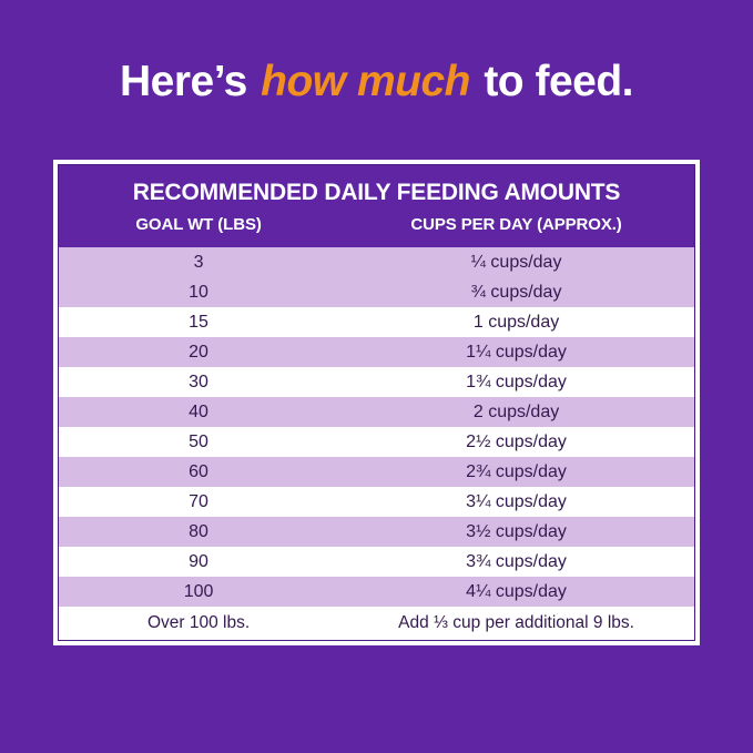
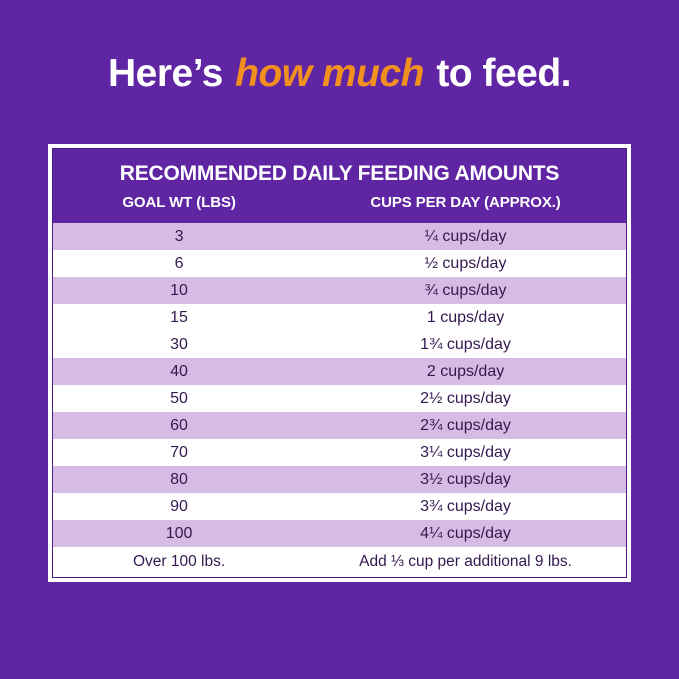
  Here’s how much to feed.
  RECOMMENDED DAILY FEEDING AMOUNTS
  GOAL WT (LBS)
  CUPS PER DAY (APPROX.)
  3
  ¼ cups/day
+ 6
+ ½ cups/day
  10
  ¾ cups/day
  15
  1 cups/day
- 20
- 1¼ cups/day
  30
  1¾ cups/day
  40
  2 cups/day
  50
  2½ cups/day
  60
  2¾ cups/day
  70
  3¼ cups/day
  80
  3½ cups/day
  90
  3¾ cups/day
  100
  4¼ cups/day
  Over 100 lbs.
  Add ⅓ cup per additional 9 lbs.
